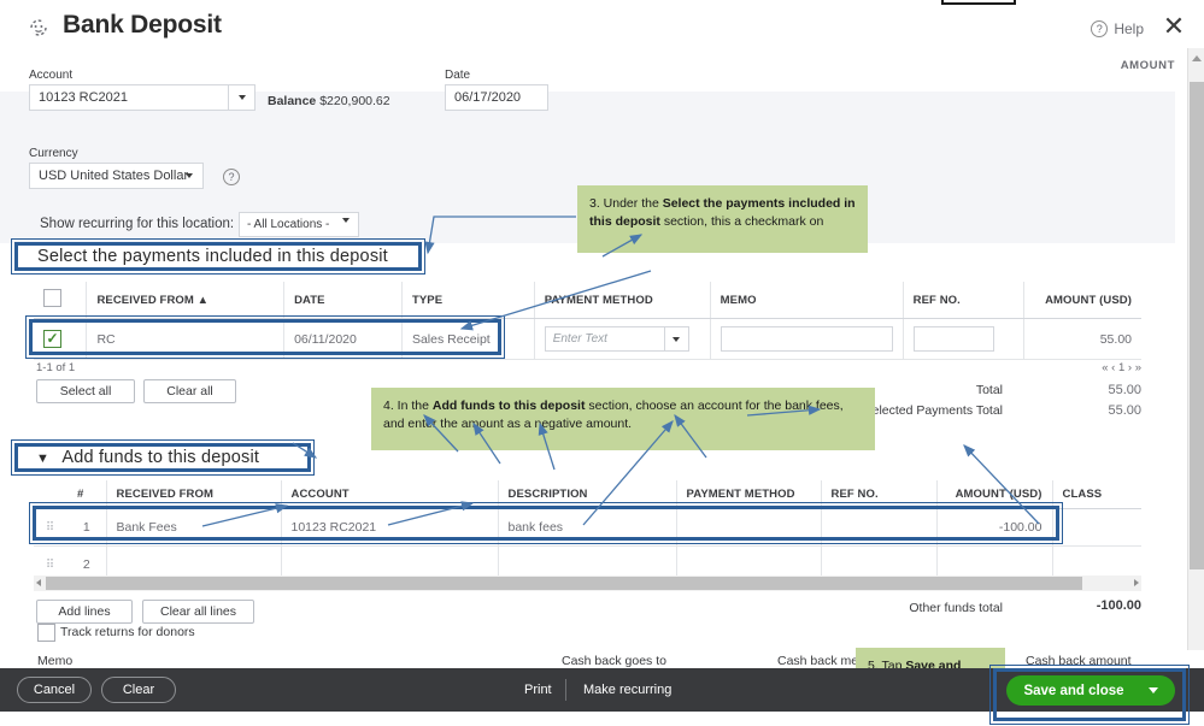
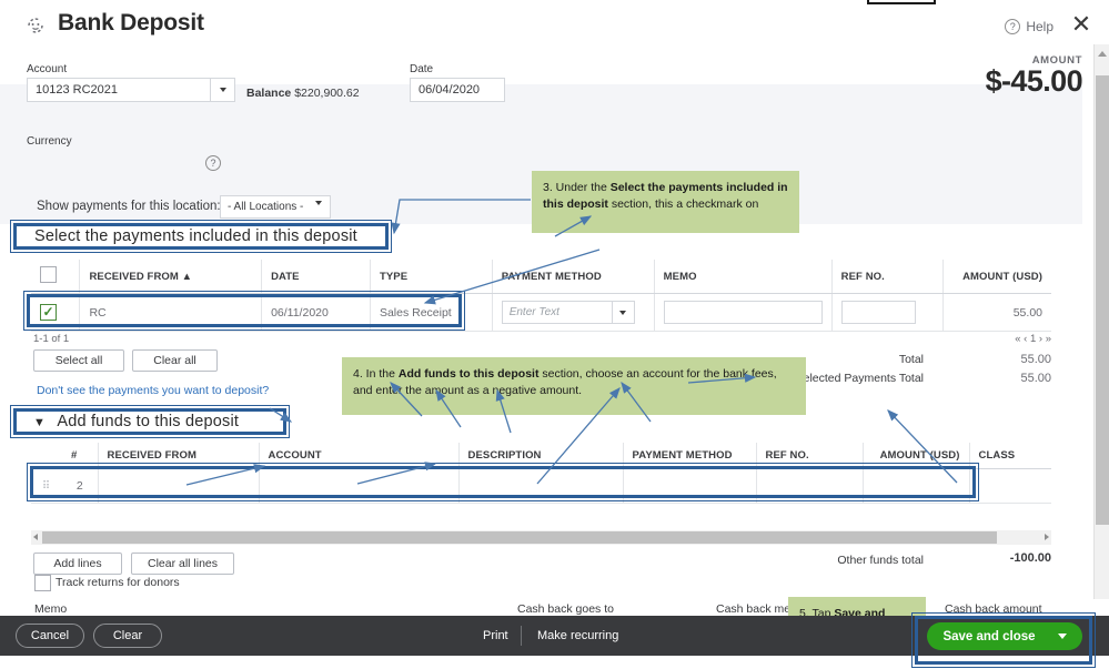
  Bank Deposit
  ?
  Help
  ✕
  Account
  10123 RC2021
  Balance $220,900.62
  Date
- 06/17/2020
+ 06/04/2020
  AMOUNT
+ $-45.00
  Currency
- USD United States Dollar
  ?
- Show recurring for this location:
+ Show payments for this location:
  - All Locations -
  3. Under the Select the payments included in this deposit section, this a checkmark on
  Select the payments included in this deposit
  	RECEIVED FROM ▲	DATE	TYPE	PYMENT METHOD	MEMO	REF NO.	AMOUNT (USD)
  ✓	RC	06/11/2020	Sales Receipt	Enter Text			55.00
  1-1 of 1
  « ‹ 1 › »
  Select all
  Clear all
+ Don't see the payments you want to deposit?
  Total
  55.00
  elected Payments Total
  55.00
  4. In the Add funds to this deposit section, choose an account for the bank fees, and enter the aount as a negative amount.
  ▼ Add funds to this deposit
  	#	RECEIVED FROM	ACCOUNT	DESCRIPTION	PAYMENT METHOD	REF NO.	AMOUNTUSD)	CLASS
- ⠿	1	Bank Fees	10123 RC2021	bank fees			-100.00
  ⠿	2
  Add lines
  Clear all lines
  Track returns for donors
  Other funds total
  -100.00
  Memo
  Cash back goes to
  Cash back m
  Cash back amount
  Cancel
  Clear
  Print
  Make recurring
  Save and close
